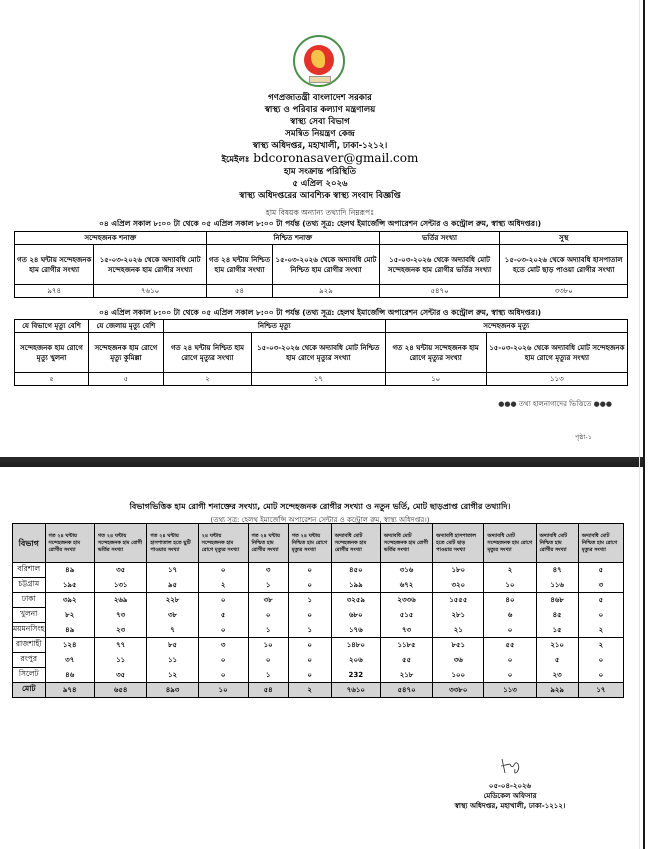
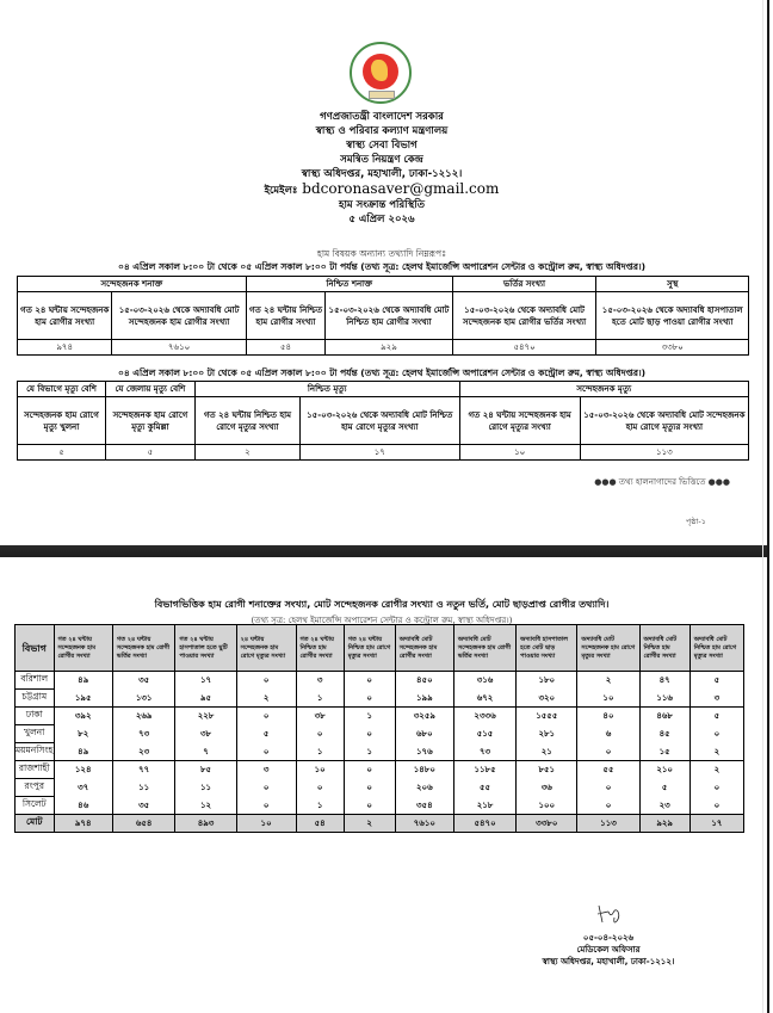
  গণপ্রজাতন্ত্রী বাংলাদেশ সরকার
  স্বাস্থ্য ও পরিবার কল্যাণ মন্ত্রণালয়
  স্বাস্থ্য সেবা বিভাগ
  সমন্বিত নিয়ন্ত্রণ কেন্দ্র
  স্বাস্থ্য অধিদপ্তর, মহাখালী, ঢাকা-১২১২।
  ইমেইলঃ bdcoronasaver@gmail.com
  হাম সংক্রান্ত পরিস্থিতি
  ৫ এপ্রিল ২০২৬
- স্বাস্থ্য অধিদপ্তরের আবশ্যিক স্বাস্থ্য সংবাদ বিজ্ঞপ্তি
  হাম বিষয়ক অন্যান্য তথ্যাদি নিম্নরূপঃ
  ০৪ এপ্রিল সকাল ৮:০০ টা থেকে ০৫ এপ্রিল সকাল ৮:০০ টা পর্যন্ত (তথ্য সূত্র: হেলথ ইমার্জেন্সি অপারেশন সেন্টার ও কন্ট্রোল রুম, স্বাস্থ্য অধিদপ্তর।)
  সন্দেহজনক শনাক্ত	নিশ্চিত শনাক্ত	ভর্তির সংখ্যা	সুস্থ
  গত ২৪ ঘন্টায় সন্দেহজনক হাম রোগীর সংখ্যা	১৫-০৩-২০২৬ থেকে অদ্যাবধি মোট সন্দেহজনক হাম রোগীর সংখ্যা	গত ২৪ ঘন্টায় নিশ্চিত হাম রোগীর সংখ্যা	১৫-০৩-২০২৬ থেকে অদ্যাবধি মোট নিশ্চিত হাম রোগীর সংখ্যা	১৫-০৩-২০২৬ থেকে অদ্যাবধি মোট সন্দেহজনক হাম রোগীর ভর্তির সংখ্যা	১৫-০৩-২০২৬ থেকে অদ্যাবধি হাসপাতাল হতে মোট ছাড় পাওয়া রোগীর সংখ্যা
  ৯৭৪	৭৬১০	৫৪	৯২৯	৫৪৭০	৩৩৮০
  ০৪ এপ্রিল সকাল ৮:০০ টা থেকে ০৫ এপ্রিল সকাল ৮:০০ টা পর্যন্ত (তথ্য সূত্র: হেলথ ইমার্জেন্সি অপারেশন সেন্টার ও কন্ট্রোল রুম, স্বাস্থ্য অধিদপ্তর।)
  যে বিভাগে মৃত্যু বেশি	যে জেলায় মৃত্যু বেশি	নিশ্চিত মৃত্যু	সন্দেহজনক মৃত্যু
  সন্দেহজনক হাম রোগে মৃত্যু খুলনা	সন্দেহজনক হাম রোগে মৃত্যু কুমিল্লা	গত ২৪ ঘন্টায় নিশ্চিত হাম রোগে মৃত্যুর সংখ্যা	১৫-০৩-২০২৬ থেকে অদ্যাবধি মোট নিশ্চিত হাম রোগে মৃত্যুর সংখ্যা	গত ২৪ ঘন্টায় সন্দেহজনক হাম রোগে মৃত্যুর সংখ্যা	১৫-০৩-২০২৬ থেকে অদ্যাবধি মোট সন্দেহজনক হাম রোগে মৃত্যুর সংখ্যা
  ৫	৫	২	১৭	১০	১১৩
  ●●● তথ্য হালনাগাদের ভিত্তিতে ●●●
  পৃষ্ঠা-১
  বিভাগভিত্তিক হাম রোগী শনাক্তের সংখ্যা, মোট সন্দেহজনক রোগীর সংখ্যা ও নতুন ভর্তি, মোট ছাড়প্রাপ্ত রোগীর তথ্যাদি।
  (তথ্য সূত্র: হেলথ ইমার্জেন্সি অপারেশন সেন্টার ও কন্ট্রোল রুম, স্বাস্থ্য অধিদপ্তর।)
  বরিশাল	৪৯	৩৫	১৭	০	৩	০	৪৫০	৩১৬	১৮০	২	৪৭	৫
  চট্টগ্রাম	১৯৫	১৩১	৯৫	২	১	০	১৯৯	৬৭২	৩২০	১০	১১৬	৩
  ঢাকা	৩৯২	২৬৯	২২৮	০	৩৮	১	৩২৫৯	২৩৩৬	১৫৫৫	৪০	৪৬৮	৫
  খুলনা	৮২	৭৩	৩৮	৫	০	০	৬৮০	৫১৫	২৮১	৬	৪৫	০
  ময়মনসিংহ	৪৯	২৩	৭	০	১	১	১৭৬	৭৩	২১	০	১৫	২
  রাজশাহী	১২৪	৭৭	৮৫	৩	১০	০	১৪৮০	১১৮৫	৮৫১	৫৫	২১০	২
  রংপুর	৩৭	১১	১১	০	০	০	২০৬	৫৫	৩৬	০	৫	০
- সিলেট	৪৬	৩৫	১২	০	১	০	232	২১৮	১০০	০	২৩	০
+ সিলেট	৪৬	৩৫	১২	০	১	০	৩৫৪	২১৮	১০০	০	২৩	০
  মোট	৯৭৪	৬৫৪	৪৯৩	১০	৫৪	২	৭৬১০	৫৪৭০	৩৩৮০	১১৩	৯২৯	১৭
  ০৫-০৪-২০২৬
  মেডিকেল অফিসার
  স্বাস্থ্য অধিদপ্তর, মহাখালী, ঢাকা-১২১২।
